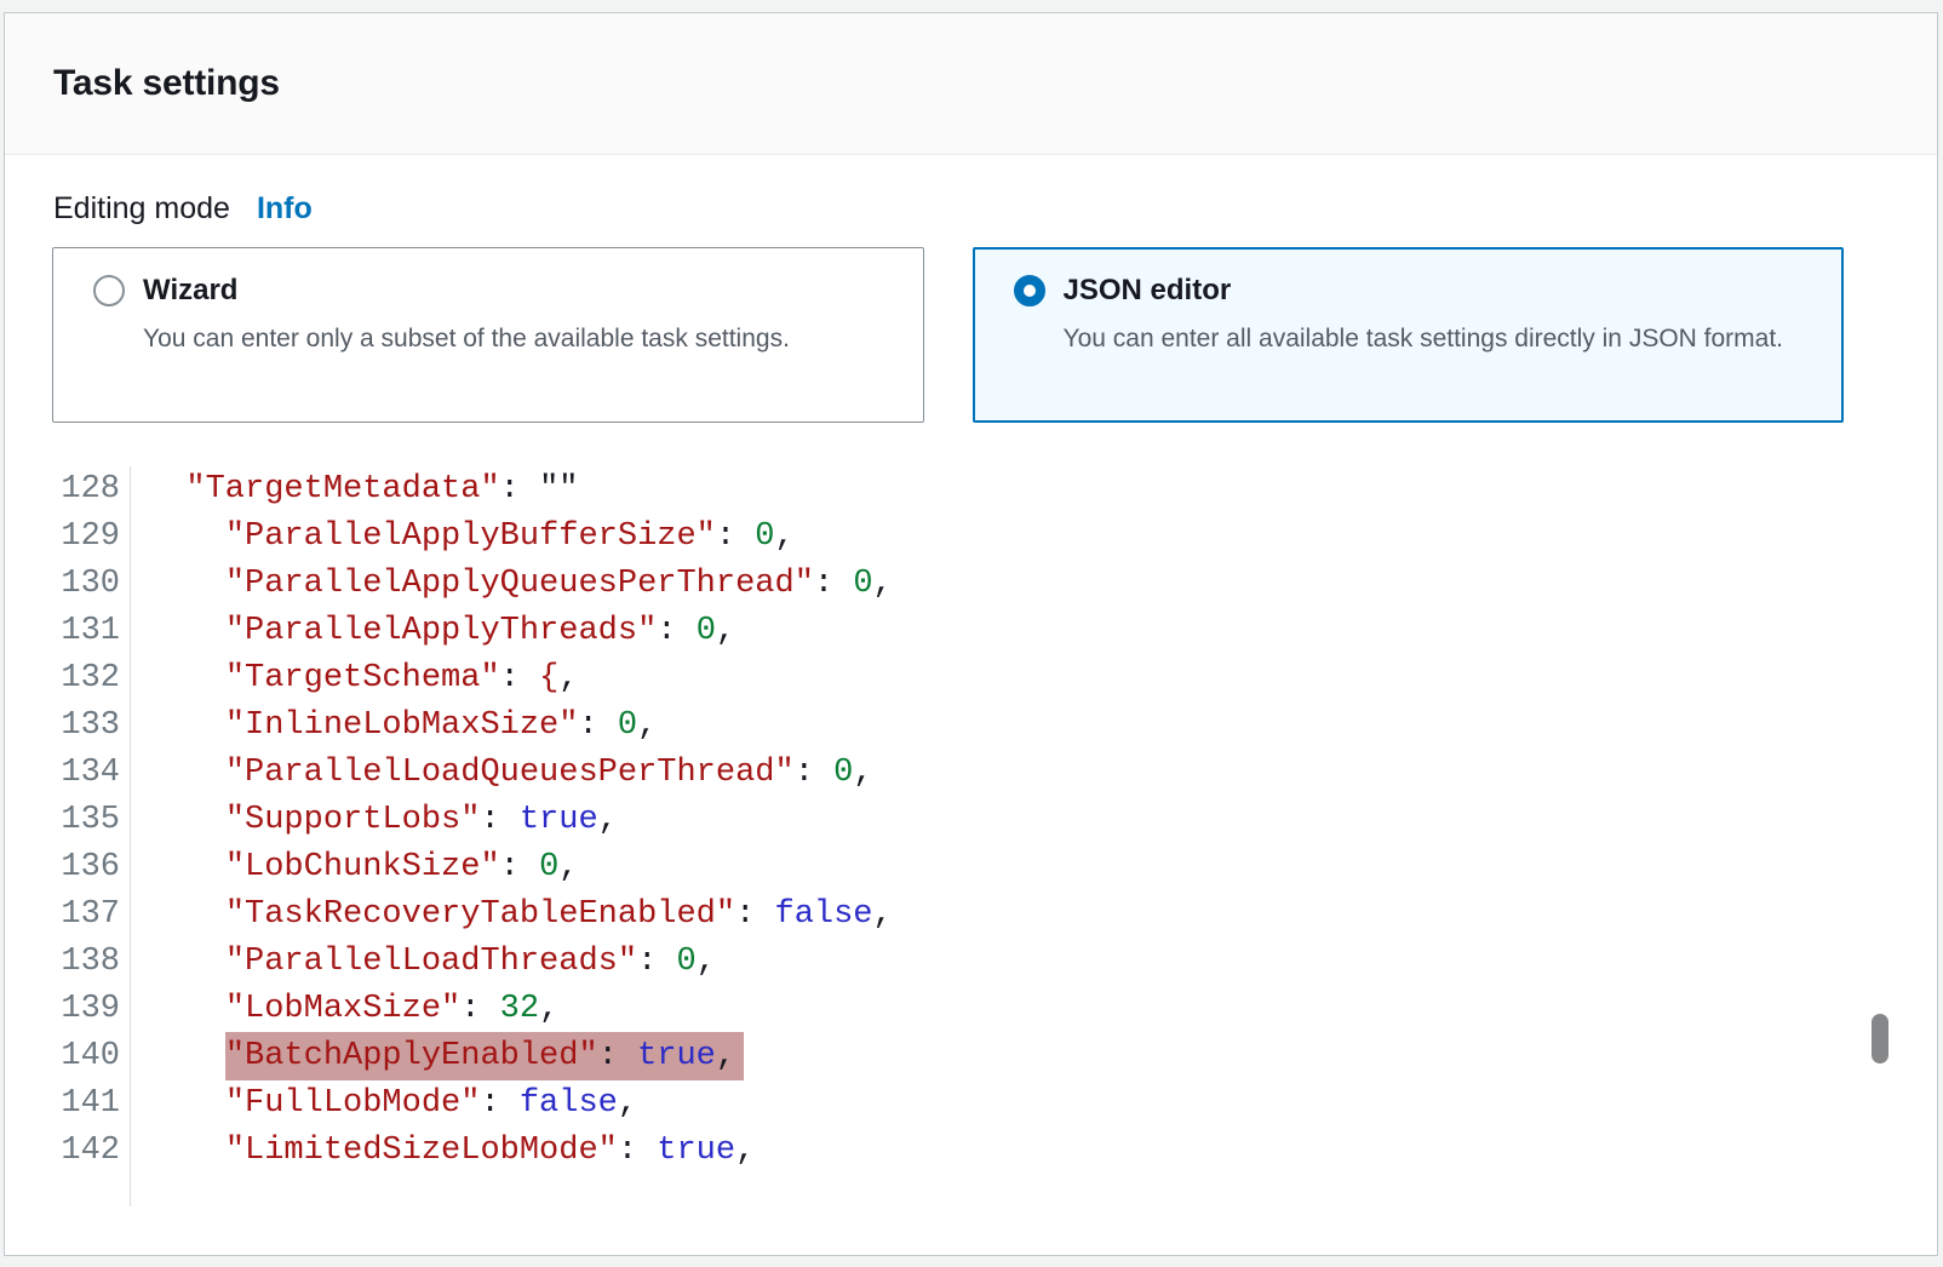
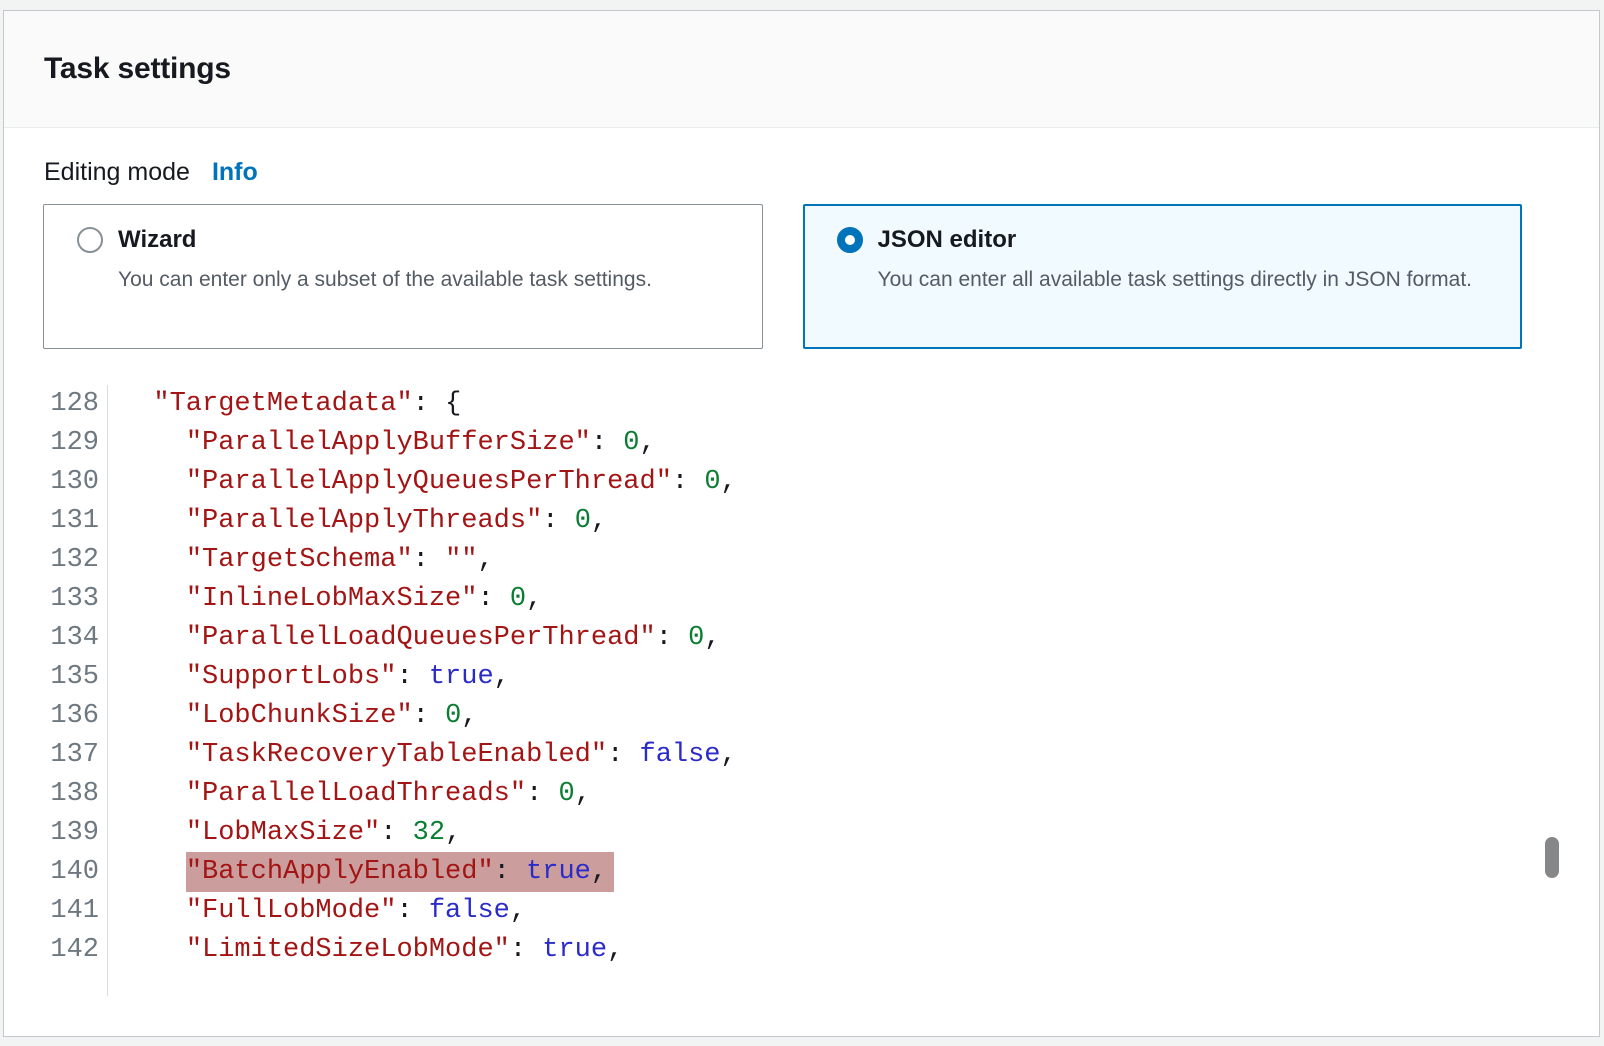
  Task settings
  Editing mode
  Info
  Wizard
  You can enter only a subset of the available task settings.
  JSON editor
  You can enter all available task settings directly in JSON format.
  128
- "TargetMetadata": ""
+ "TargetMetadata": {
  129
  "ParallelApplyBufferSize": 0,
  130
  "ParallelApplyQueuesPerThread": 0,
  131
  "ParallelApplyThreads": 0,
  132
- "TargetSchema": {,
+ "TargetSchema": "",
  133
  "InlineLobMaxSize": 0,
  134
  "ParallelLoadQueuesPerThread": 0,
  135
  "SupportLobs": true,
  136
  "LobChunkSize": 0,
  137
  "TaskRecoveryTableEnabled": false,
  138
  "ParallelLoadThreads": 0,
  139
  "LobMaxSize": 32,
  140
  "BatchApplyEnabled": true,
  141
  "FullLobMode": false,
  142
  "LimitedSizeLobMode": true,
